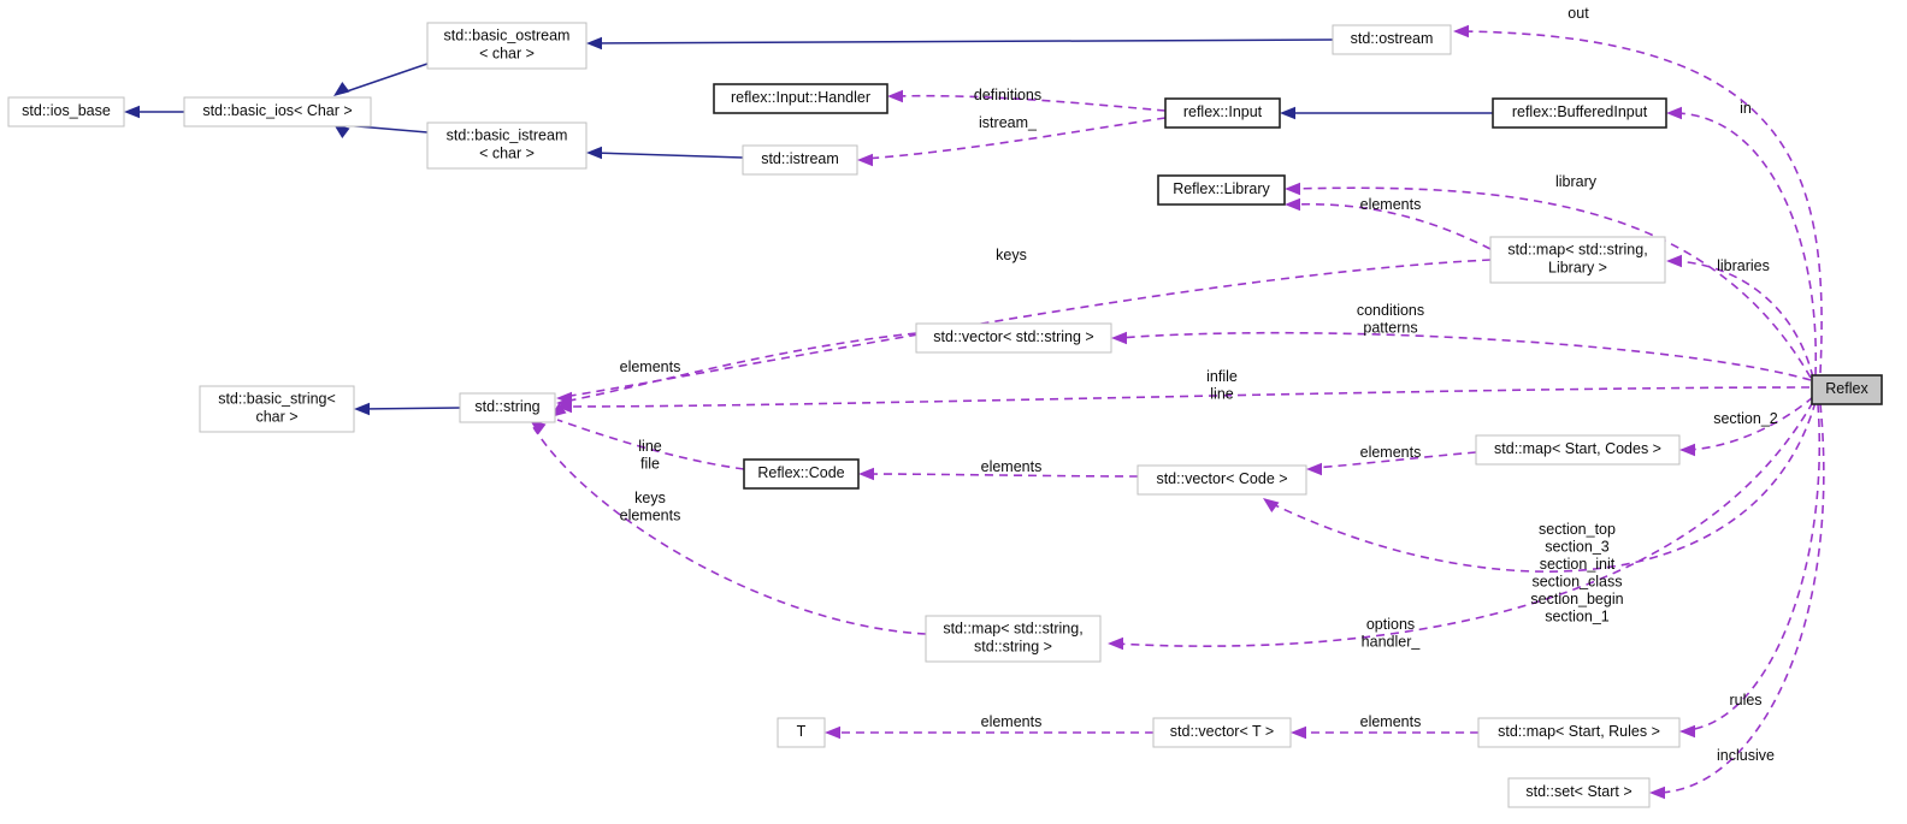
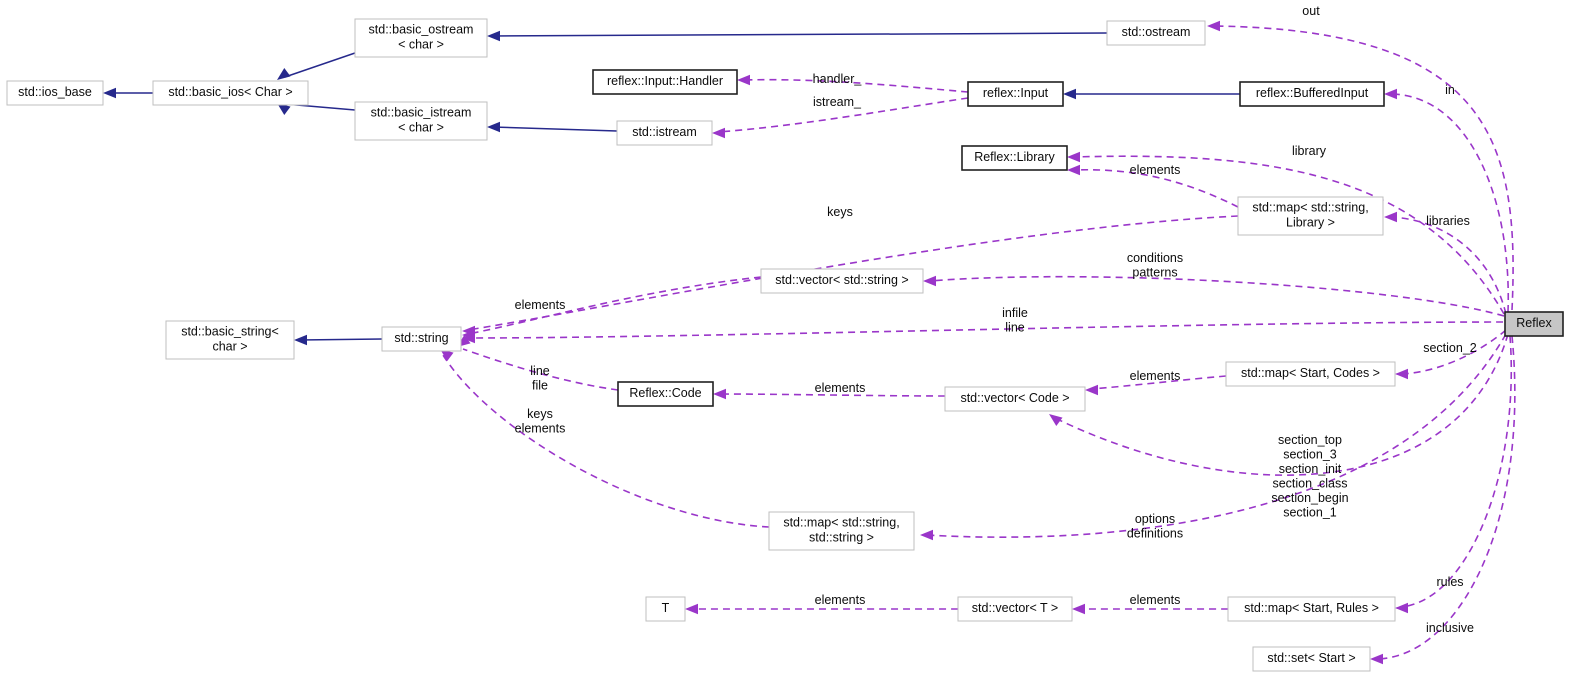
  std::ios_base
  std::basic_ios< Char >
  std::basic_ostream < char >
  std::basic_istream < char >
  std::istream
  std::ostream
  reflex::Input::Handler
  reflex::Input
  reflex::BufferedInput
  Reflex::Library
  std::map< std::string, Library >
  std::vector< std::string >
  std::basic_string< char >
  std::string
  Reflex::Code
  std::vector< Code >
  std::map< Start, Codes >
  std::map< std::string, std::string >
  T
  std::vector< T >
  std::map< Start, Rules >
  std::set< Start >
  Reflex
  out
  in
  library
  libraries
  elements
  keys
  conditions patterns
  elements
  infile line
  section_2
  elements
  elements
  line file
  section_top section_3 section_init section_class section_begin section_1
- options handler_
+ options definitions
  keys elements
  rules
  elements
  elements
  inclusive
- definitions
+ handler_
  istream_
